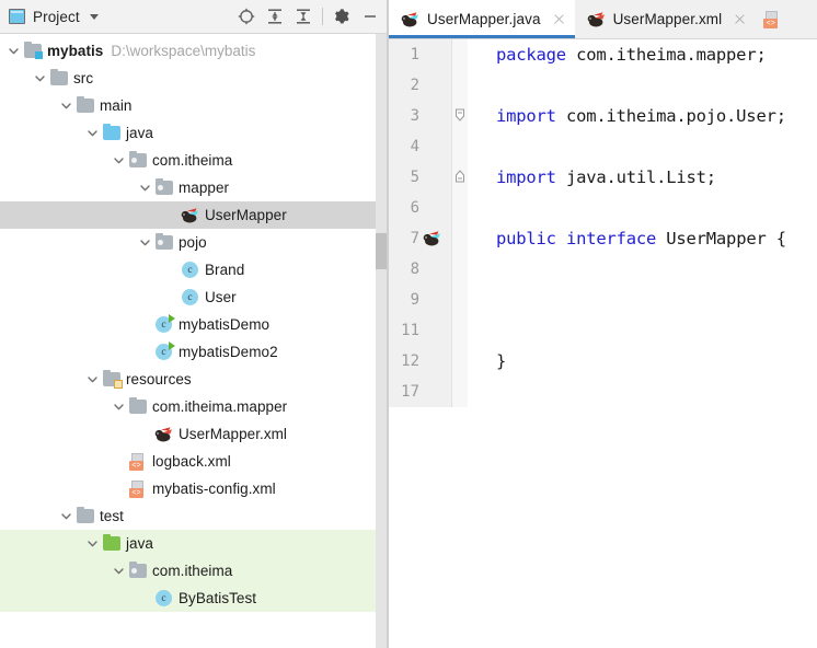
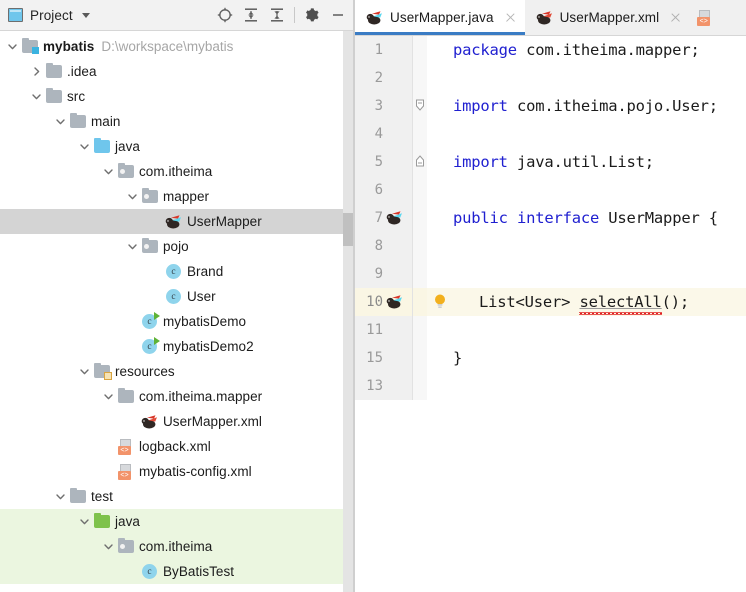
  Project
  mybatis
  D:\workspace\mybatis
+ .idea
  src
  main
  java
  com.itheima
  mapper
  UserMapper
  pojo
  c
  Brand
  c
  User
  c
  mybatisDemo
  c
  mybatisDemo2
  resources
  com.itheima.mapper
  UserMapper.xml
  logback.xml
  mybatis-config.xml
  test
  java
  com.itheima
  c
  ByBatisTest
  UserMapper.java
  UserMapper.xml
  1
  package com.itheima.mapper;
  2
  3
  import com.itheima.pojo.User;
  4
  5
  import java.util.List;
  6
  7
  public interface UserMapper {
  8
  9
+ 10
+ List<User> selectAll();
  11
- 12
+ 15
  }
- 17
+ 13
